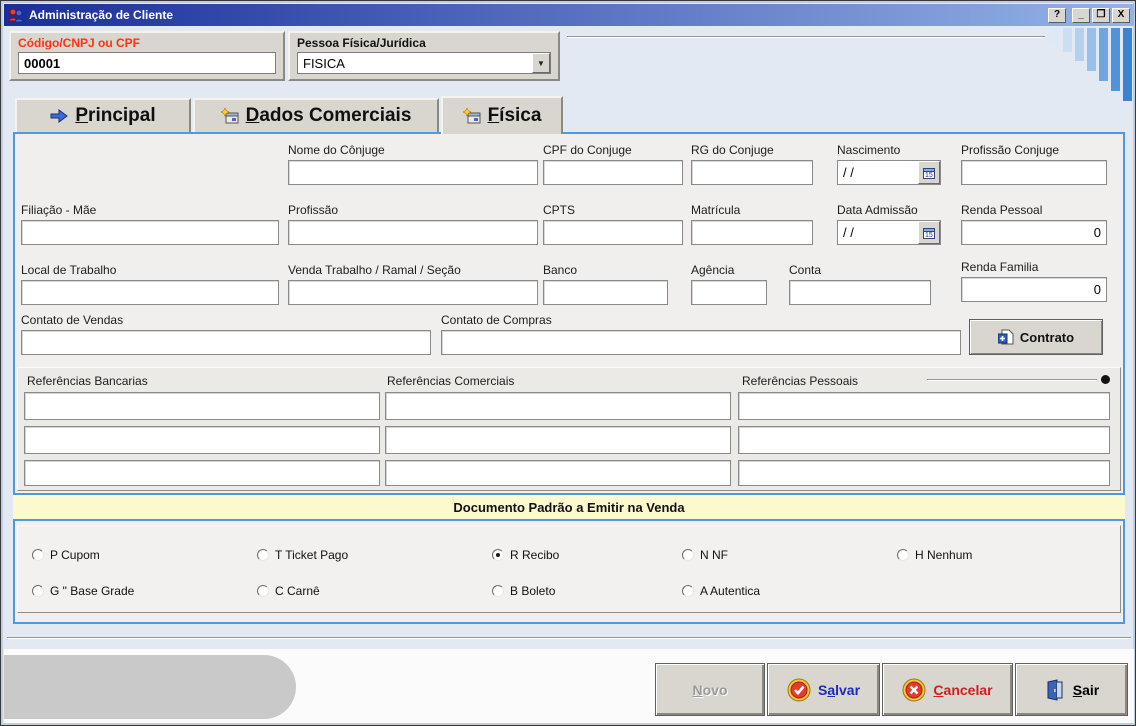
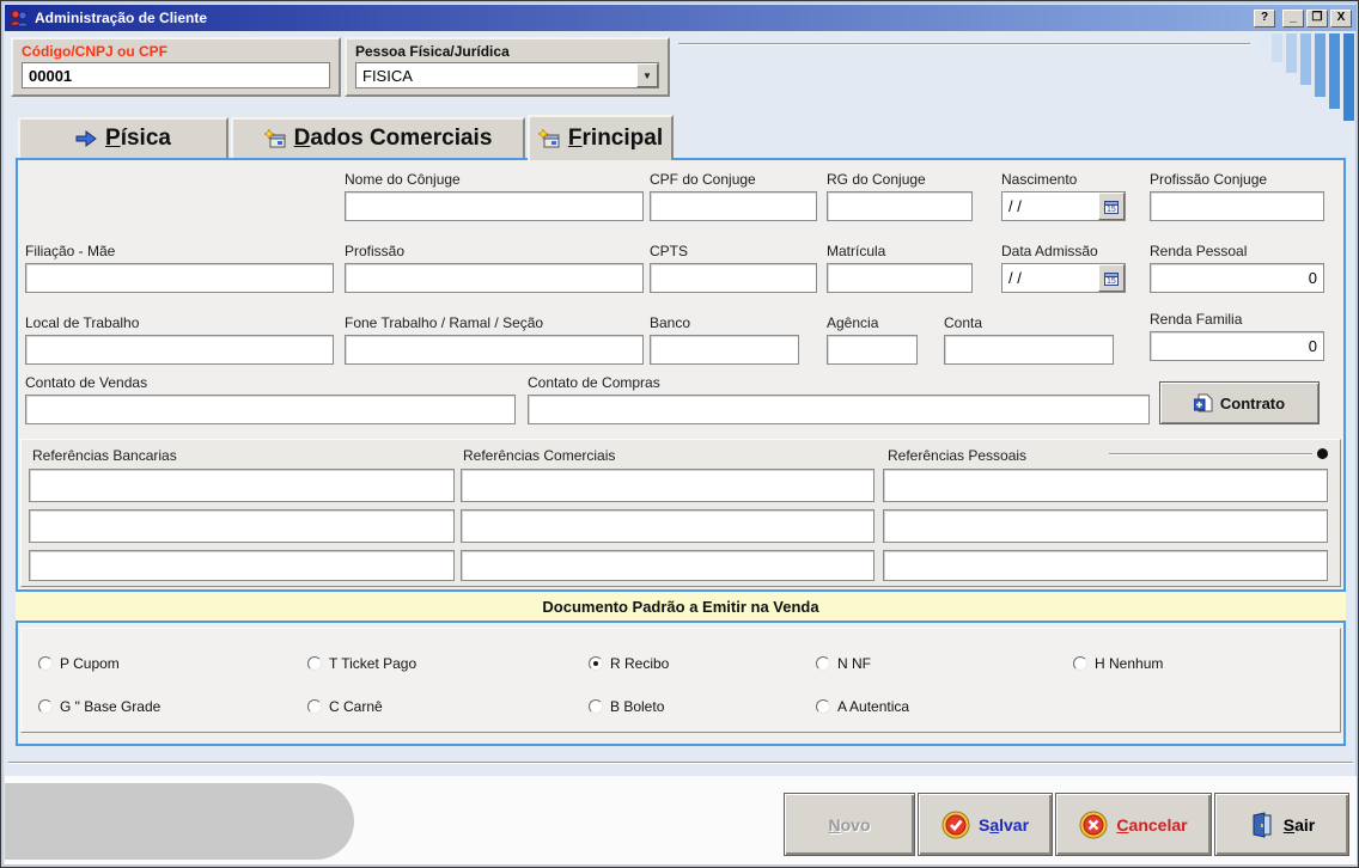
  Administração de Cliente
  ?
  _
  ❐
  X
  Código/CNPJ ou CPF
  00001
  Pessoa Física/Jurídica
  FISICA
  ▼
- Principal
+ Písica
  Dados Comerciais
- Física
+ Frincipal
  Nome do Cônjuge
  CPF do Conjuge
  RG do Conjuge
  Nascimento
  / /
  Profissão Conjuge
  Filiação - Mãe
  Profissão
  CPTS
  Matrícula
  Data Admissão
  / /
  Renda Pessoal
  0
  Local de Trabalho
- Venda Trabalho / Ramal / Seção
+ Fone Trabalho / Ramal / Seção
  Banco
  Agência
  Conta
  Renda Familia
  0
  Contato de Vendas
  Contato de Compras
  Contrato
  Referências Bancarias
  Referências Comerciais
  Referências Pessoais
  Documento Padrão a Emitir na Venda
  P Cupom
  T Ticket Pago
  R Recibo
  N NF
  H Nenhum
  G " Base Grade
  C Carnê
  B Boleto
  A Autentica
  Novo
  Salvar
  Cancelar
  Sair
